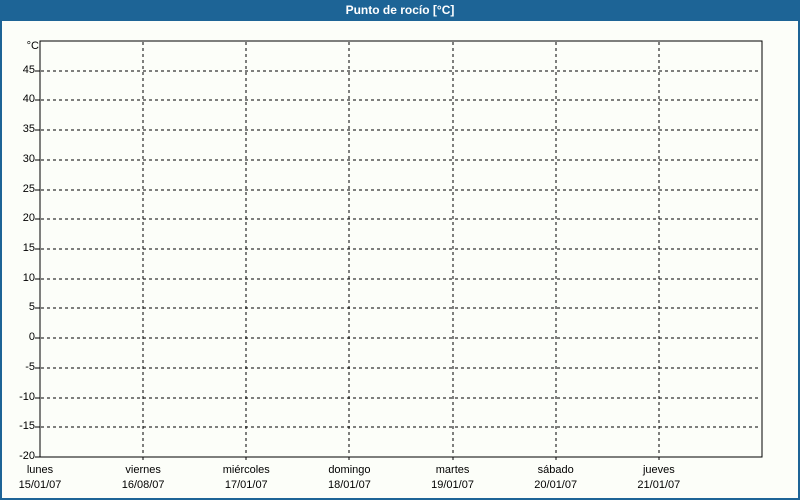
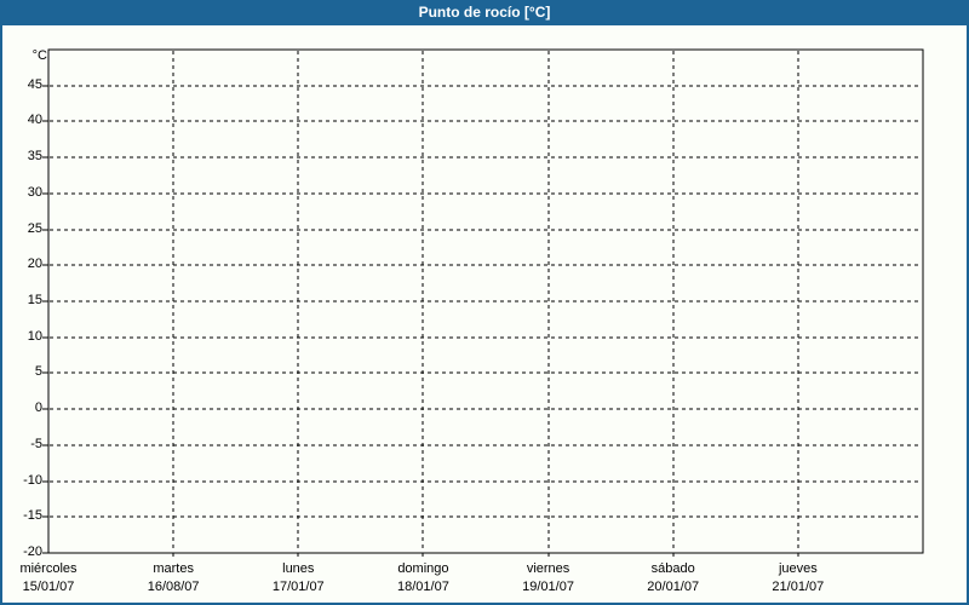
  Punto de rocío [°C]
  °C
  45
  40
  35
  30
  25
  20
  15
  10
  5
  0
  -5
  -10
  -15
  -20
- lunes
+ miércoles
  15/01/07
- viernes
+ martes
  16/08/07
- miércoles
+ lunes
  17/01/07
  domingo
  18/01/07
- martes
+ viernes
  19/01/07
  sábado
  20/01/07
  jueves
  21/01/07
